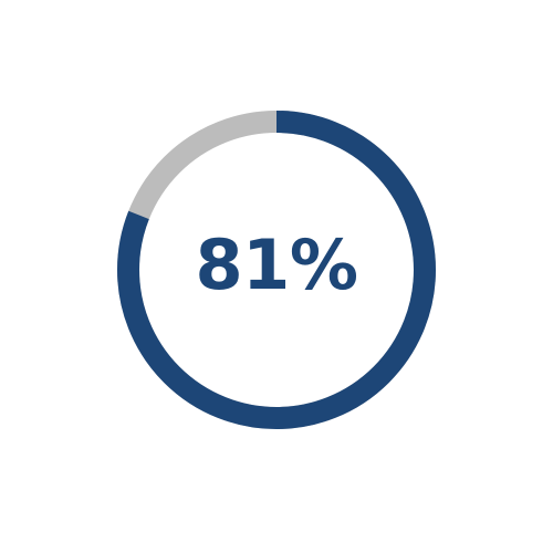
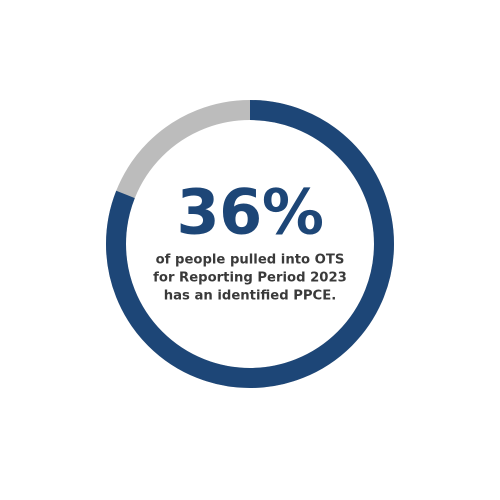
- 81%
+ 36%
+ of people pulled into OTS
+ for Reporting Period 2023
+ has an identified PPCE.
